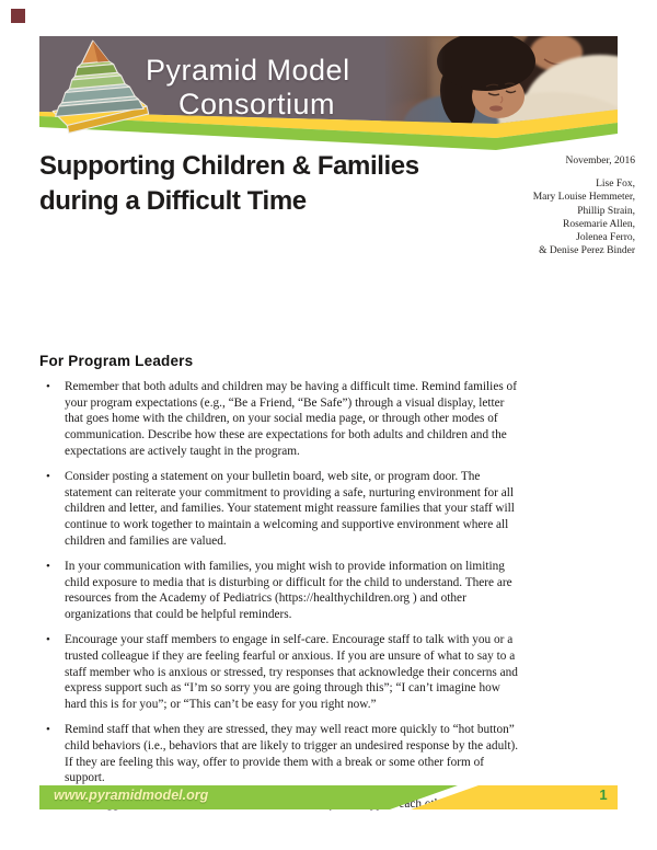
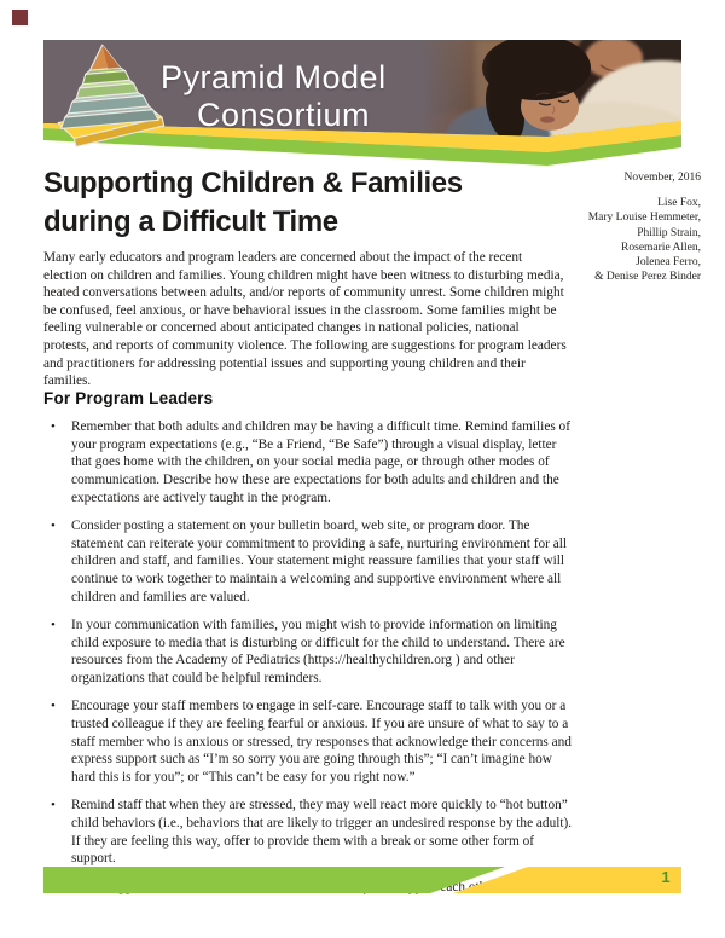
  Pyramid Model
  Consortium
  Supporting Children & Families
  during a Difficult Time
  November, 2016
  Lise Fox,
  Mary Louise Hemmeter,
  Phillip Strain,
  Rosemarie Allen,
  Jolenea Ferro,
  & Denise Perez Binder
+ Many early educators and program leaders are concerned about the impact of the recent election on children and families. Young children might have been witness to disturbing media, heated conversations between adults, and/or reports of community unrest. Some children might be confused, feel anxious, or have behavioral issues in the classroom. Some families might be feeling vulnerable or concerned about anticipated changes in national policies, national protests, and reports of community violence. The following are suggestions for program leaders and practitioners for addressing potential issues and supporting young children and their families.
  For Program Leaders
  •
  Remember that both adults and children may be having a difficult time. Remind families of your program expectations (e.g., “Be a Friend, “Be Safe”) through a visual display, letter that goes home with the children, on your social media page, or through other modes of communication. Describe how these are expectations for both adults and children and the expectations are actively taught in the program.
  •
- Consider posting a statement on your bulletin board, web site, or program door. The statement can reiterate your commitment to providing a safe, nurturing environment for all children and letter, and families. Your statement might reassure families that your staff will continue to work together to maintain a welcoming and supportive environment where all children and families are valued.
+ Consider posting a statement on your bulletin board, web site, or program door. The statement can reiterate your commitment to providing a safe, nurturing environment for all children and staff, and families. Your statement might reassure families that your staff will continue to work together to maintain a welcoming and supportive environment where all children and families are valued.
  •
  In your communication with families, you might wish to provide information on limiting child exposure to media that is disturbing or difficult for the child to understand. There are resources from the Academy of Pediatrics (https://healthychildren.org ) and other organizations that could be helpful reminders.
  •
  Encourage your staff members to engage in self-care. Encourage staff to talk with you or a trusted colleague if they are feeling fearful or anxious. If you are unsure of what to say to a staff member who is anxious or stressed, try responses that acknowledge their concerns and express support such as “I’m so sorry you are going through this”; “I can’t imagine how hard this is for you”; or “This can’t be easy for you right now.”
  •
  Remind staff that when they are stressed, they may well react more quickly to “hot button” child behaviors (i.e., behaviors that are likely to trigger an undesired response by the adult). If they are feeling this way, offer to provide them with a break or some other form of support.
- www.pyramidmodel.org
  1
